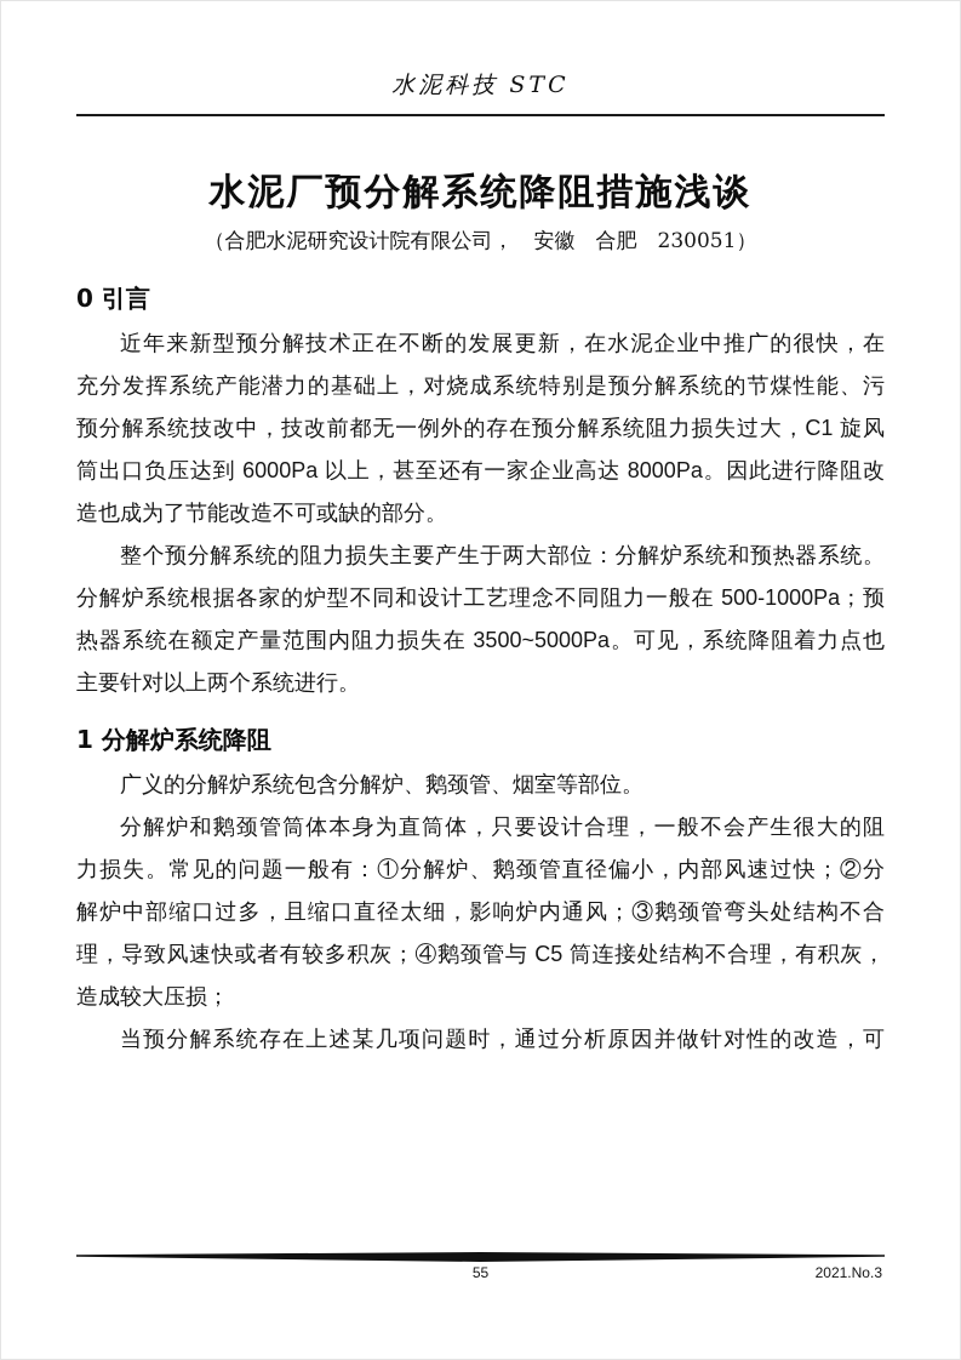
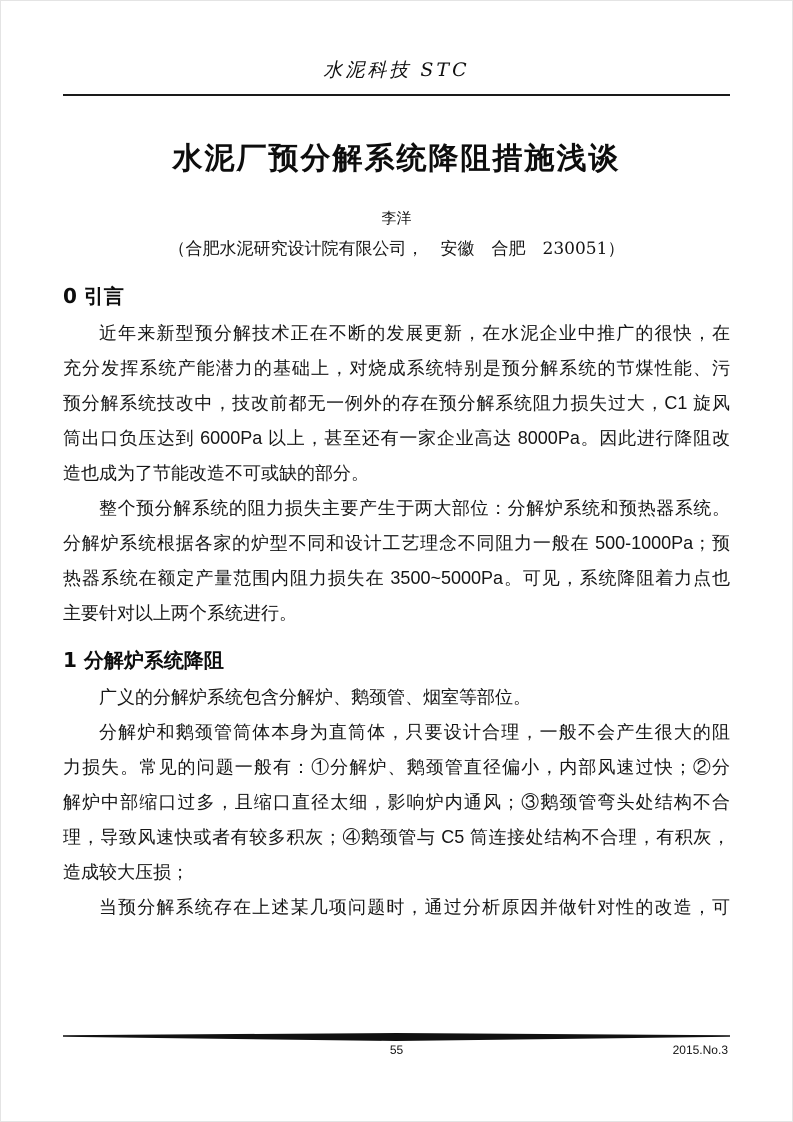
  水泥科技 STC
  水泥厂预分解系统降阻措施浅谈
+ 李洋
  （合肥水泥研究设计院有限公司， 安徽 合肥 230051）
  0 引言
  近年来新型预分解技术正在不断的发展更新，在水泥企业中推广的很快，在
  充分发挥系统产能潜力的基础上，对烧成系统特别是预分解系统的节煤性能、污
  预分解系统技改中，技改前都无一例外的存在预分解系统阻力损失过大，C1 旋风
  筒出口负压达到 6000Pa 以上，甚至还有一家企业高达 8000Pa。因此进行降阻改
  造也成为了节能改造不可或缺的部分。
  整个预分解系统的阻力损失主要产生于两大部位：分解炉系统和预热器系统。
  分解炉系统根据各家的炉型不同和设计工艺理念不同阻力一般在 500-1000Pa；预
  热器系统在额定产量范围内阻力损失在 3500~5000Pa。可见，系统降阻着力点也
  主要针对以上两个系统进行。
  1 分解炉系统降阻
  广义的分解炉系统包含分解炉、鹅颈管、烟室等部位。
  分解炉和鹅颈管筒体本身为直筒体，只要设计合理，一般不会产生很大的阻
  力损失。常见的问题一般有：①分解炉、鹅颈管直径偏小，内部风速过快；②分
  解炉中部缩口过多，且缩口直径太细，影响炉内通风；③鹅颈管弯头处结构不合
  理，导致风速快或者有较多积灰；④鹅颈管与 C5 筒连接处结构不合理，有积灰，
  造成较大压损；
  当预分解系统存在上述某几项问题时，通过分析原因并做针对性的改造，可
  55
- 2021.No.3
+ 2015.No.3
